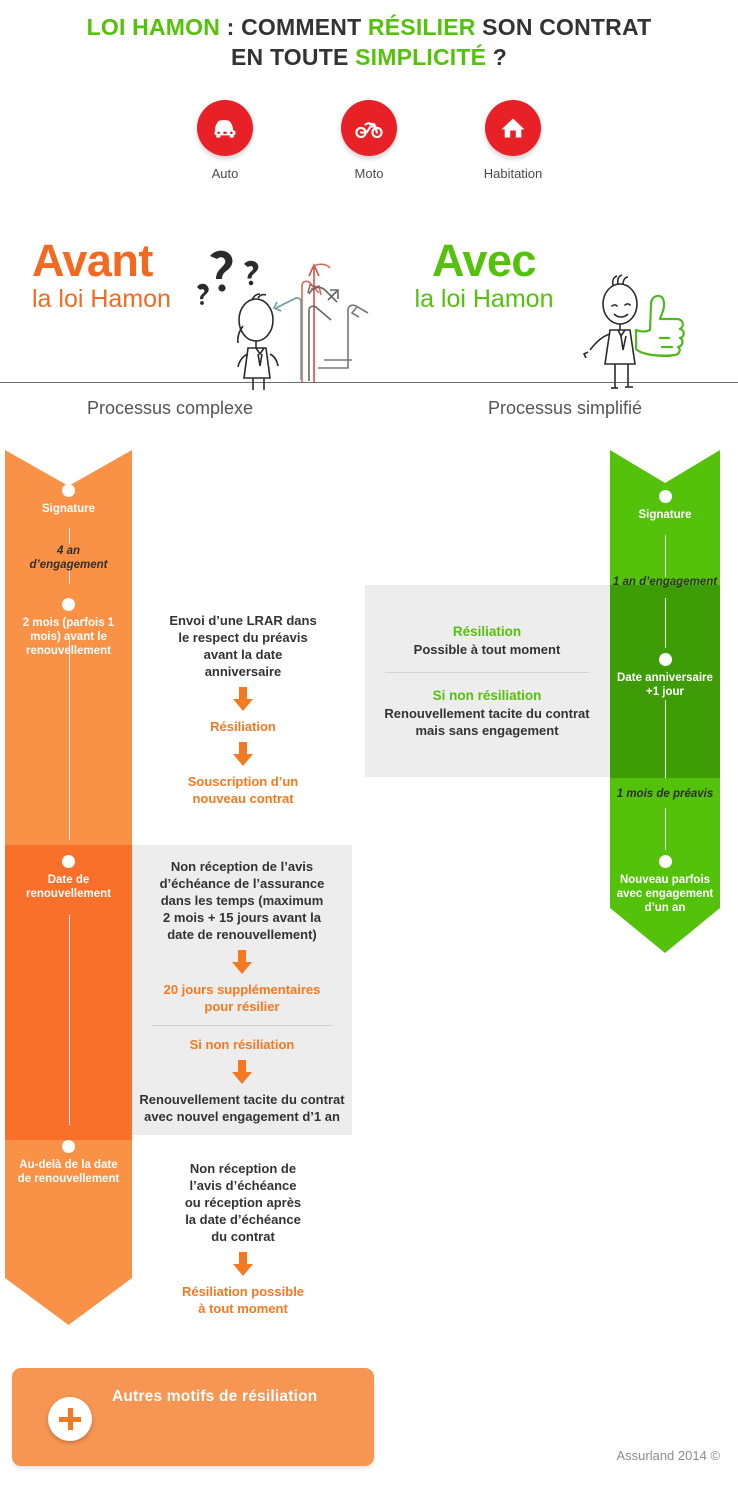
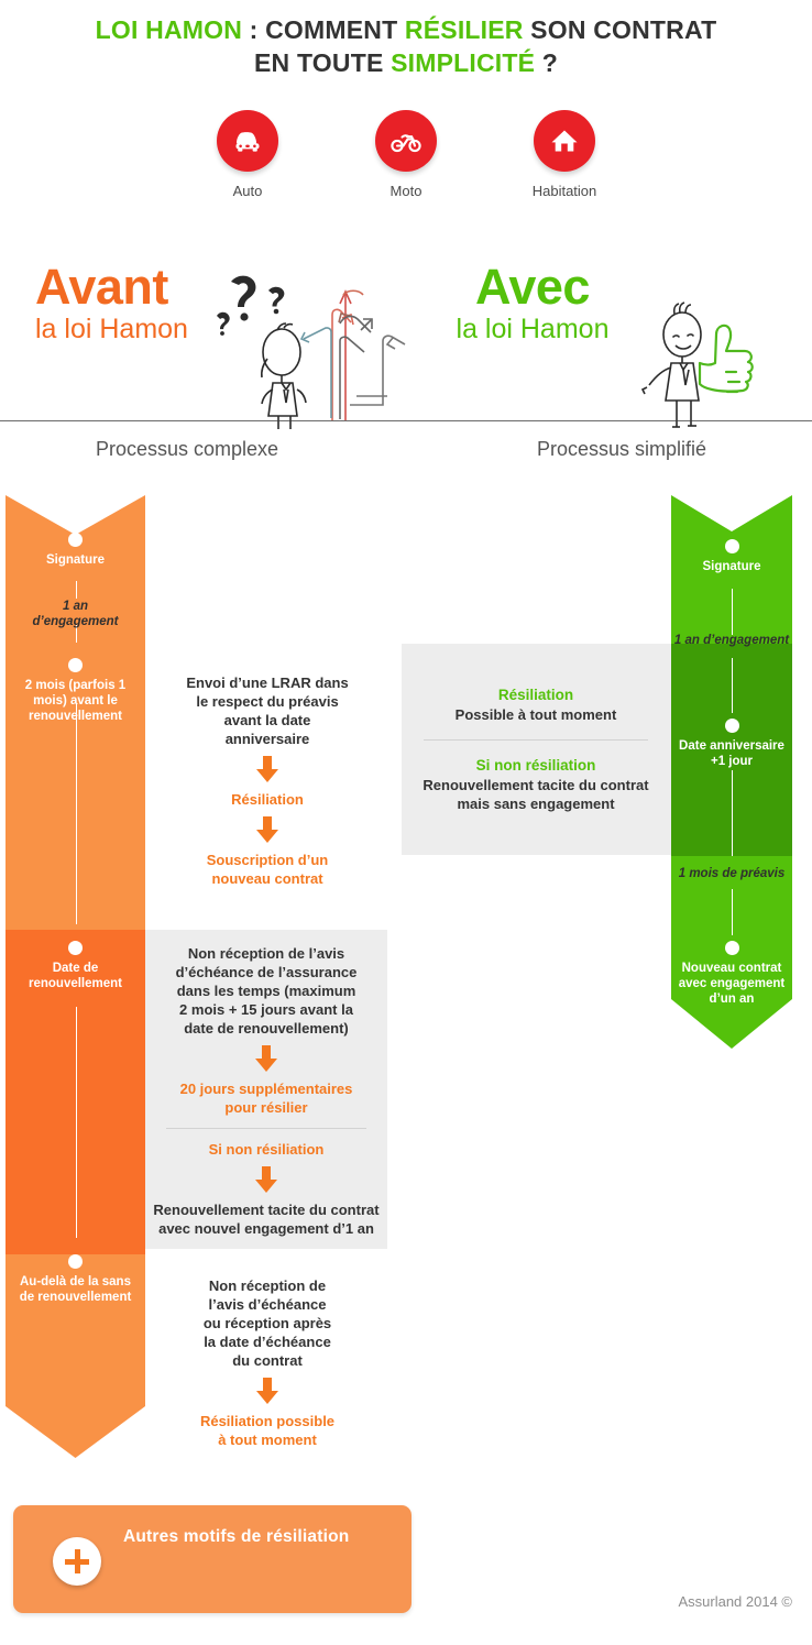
  LOI HAMON : COMMENT RÉSILIER SON CONTRAT
  EN TOUTE SIMPLICITÉ ?
  Auto
  Moto
  Habitation
  Avant
  la loi Hamon
  Avec
  la loi Hamon
  Processus complexe
  Processus simplifié
  Signature
- 4 an
+ 1 an
  d’engagement
  2 mois (parfois 1 mois) avant le renouvellement
  Date de renouvellement
- Au-delà de la date de renouvellement
+ Au-delà de la sans de renouvellement
  Signature
  1 an d’engagement
  Date anniversaire +1 jour
  1 mois de préavis
- Nouveau parfois avec engagement d’un an
+ Nouveau contrat avec engagement d’un an
  Envoi d’une LRAR dans
  le respect du préavis
  avant la date
  anniversaire
  Résiliation
  Souscription d’un
  nouveau contrat
  Non réception de l’avis
  d’échéance de l’assurance
  dans les temps (maximum
  2 mois + 15 jours avant la
  date de renouvellement)
  20 jours supplémentaires
  pour résilier
  Si non résiliation
  Renouvellement tacite du contrat
  avec nouvel engagement d’1 an
  Non réception de
  l’avis d’échéance
  ou réception après
  la date d’échéance
  du contrat
  Résiliation possible
  à tout moment
  Résiliation
  Possible à tout moment
  Si non résiliation
  Renouvellement tacite du contrat
  mais sans engagement
  Autres motifs de résiliation
  Assurland 2014 ©
